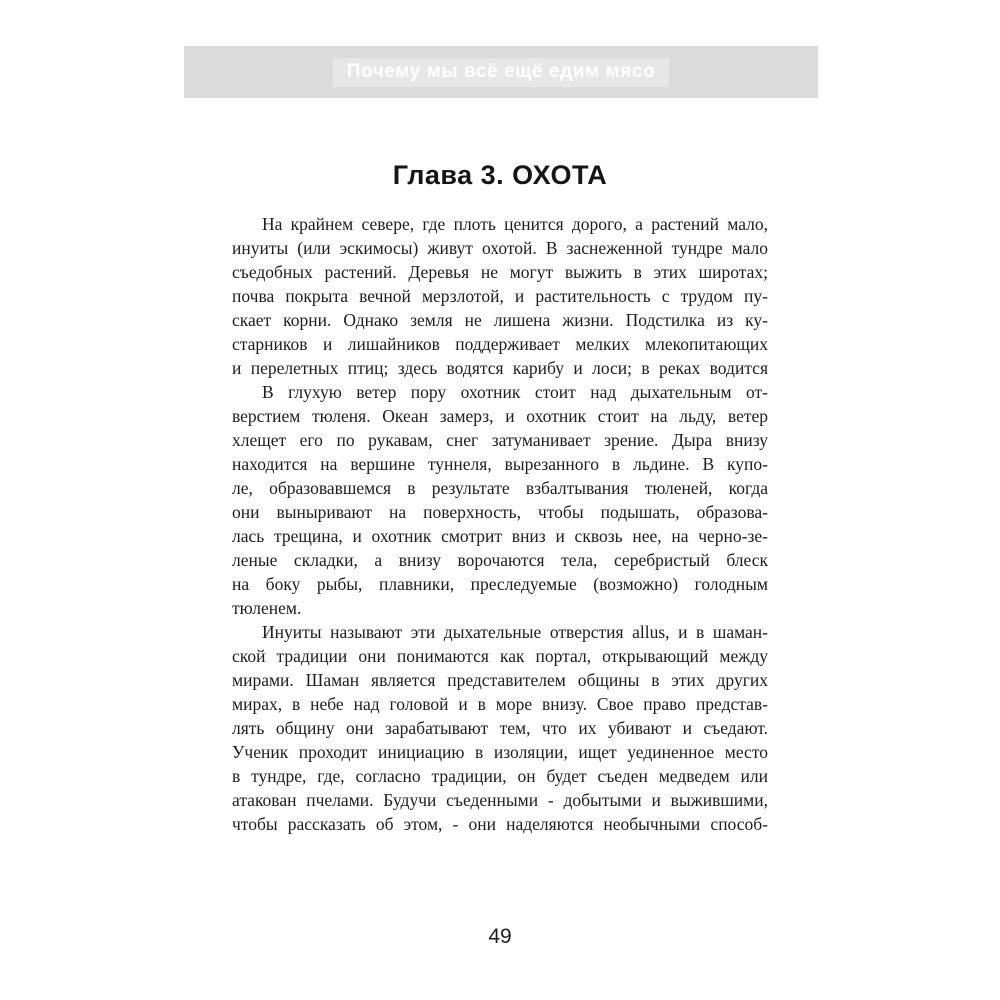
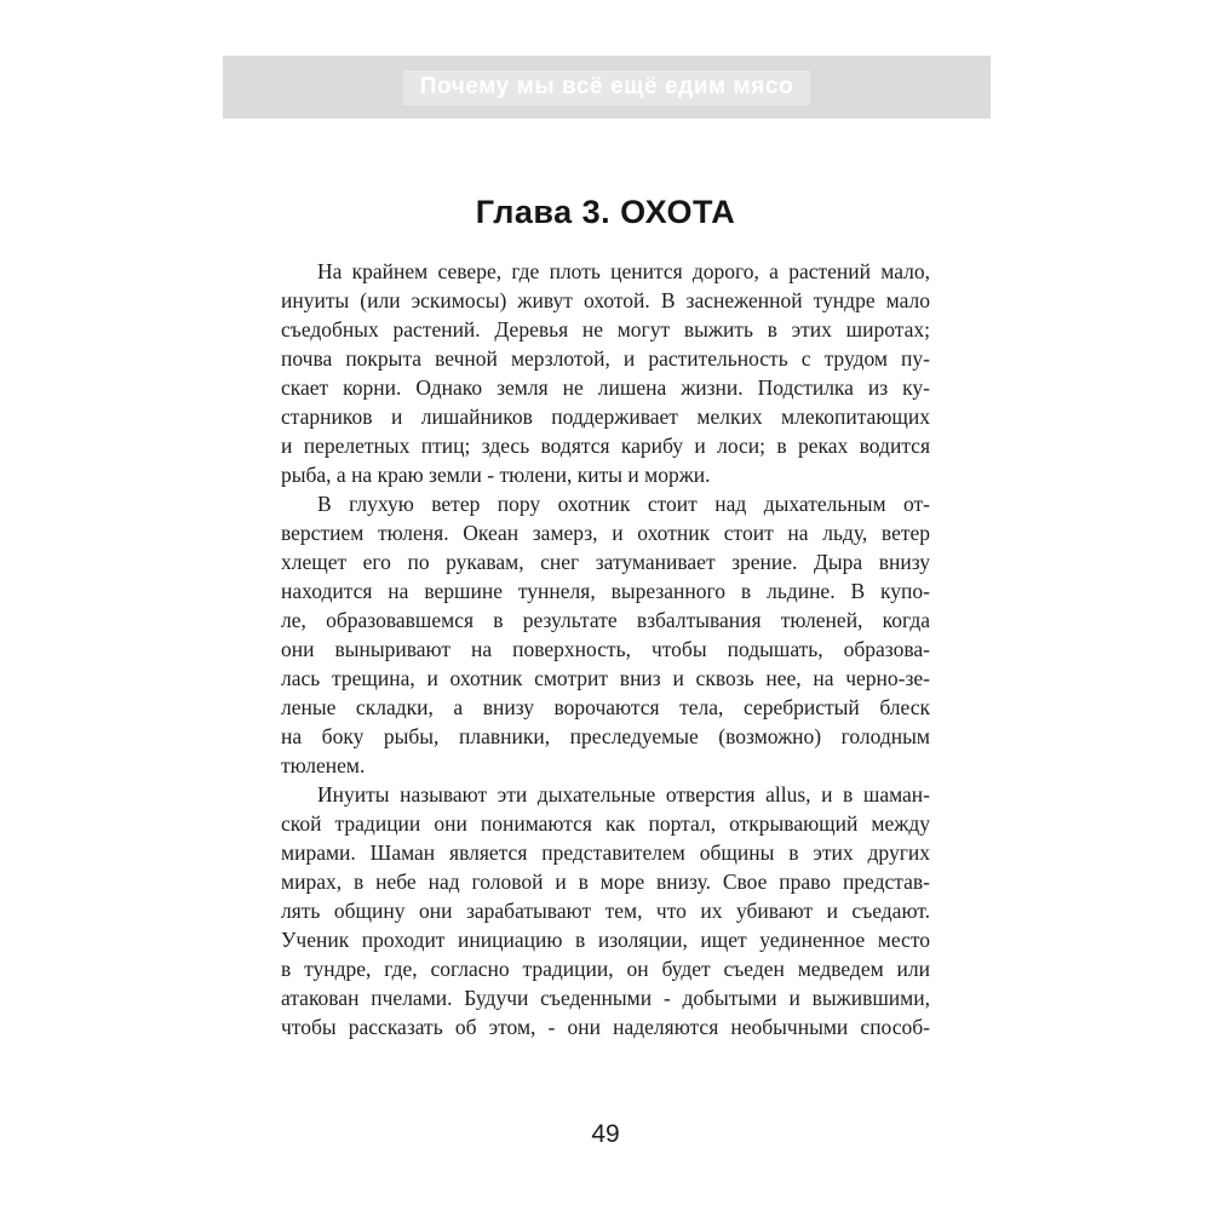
  Почему мы всё ещё едим мясо
  Глава 3. ОХОТА
  На крайнем севере, где плоть ценится дорого, а растений мало,
  инуиты (или эскимосы) живут охотой. В заснеженной тундре мало
  съедобных растений. Деревья не могут выжить в этих широтах;
  почва покрыта вечной мерзлотой, и растительность с трудом пу-
  скает корни. Однако земля не лишена жизни. Подстилка из ку-
  старников и лишайников поддерживает мелких млекопитающих
  и перелетных птиц; здесь водятся карибу и лоси; в реках водится
+ рыба, а на краю земли - тюлени, киты и моржи.
  В глухую ветер пору охотник стоит над дыхательным от-
  верстием тюленя. Океан замерз, и охотник стоит на льду, ветер
  хлещет его по рукавам, снег затуманивает зрение. Дыра внизу
  находится на вершине туннеля, вырезанного в льдине. В купо-
  ле, образовавшемся в результате взбалтывания тюленей, когда
  они выныривают на поверхность, чтобы подышать, образова-
  лась трещина, и охотник смотрит вниз и сквозь нее, на черно-зе-
  леные складки, а внизу ворочаются тела, серебристый блеск
  на боку рыбы, плавники, преследуемые (возможно) голодным
  тюленем.
  Инуиты называют эти дыхательные отверстия allus, и в шаман-
  ской традиции они понимаются как портал, открывающий между
  мирами. Шаман является представителем общины в этих других
  мирах, в небе над головой и в море внизу. Свое право представ-
  лять общину они зарабатывают тем, что их убивают и съедают.
  Ученик проходит инициацию в изоляции, ищет уединенное место
  в тундре, где, согласно традиции, он будет съеден медведем или
  атакован пчелами. Будучи съеденными - добытыми и выжившими,
  чтобы рассказать об этом, - они наделяются необычными способ-
  49
